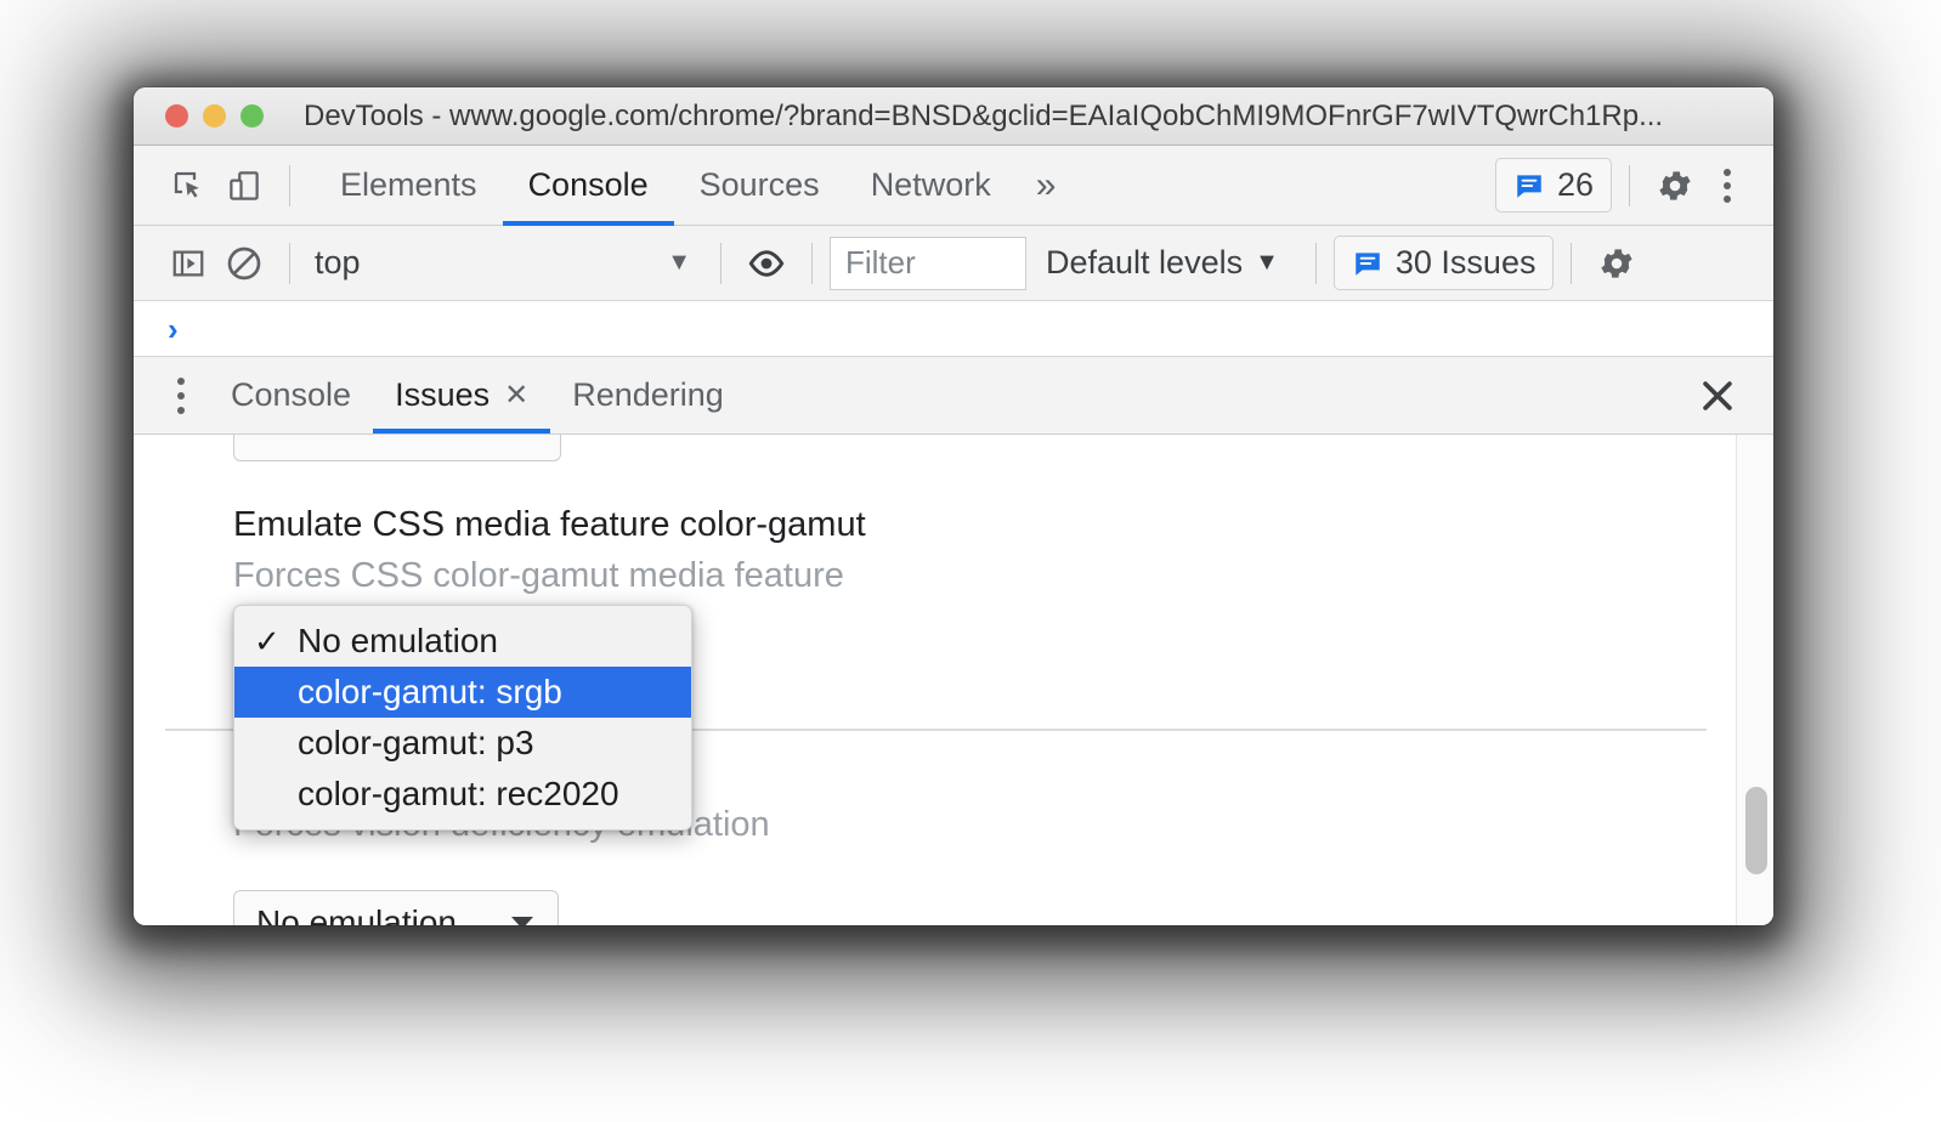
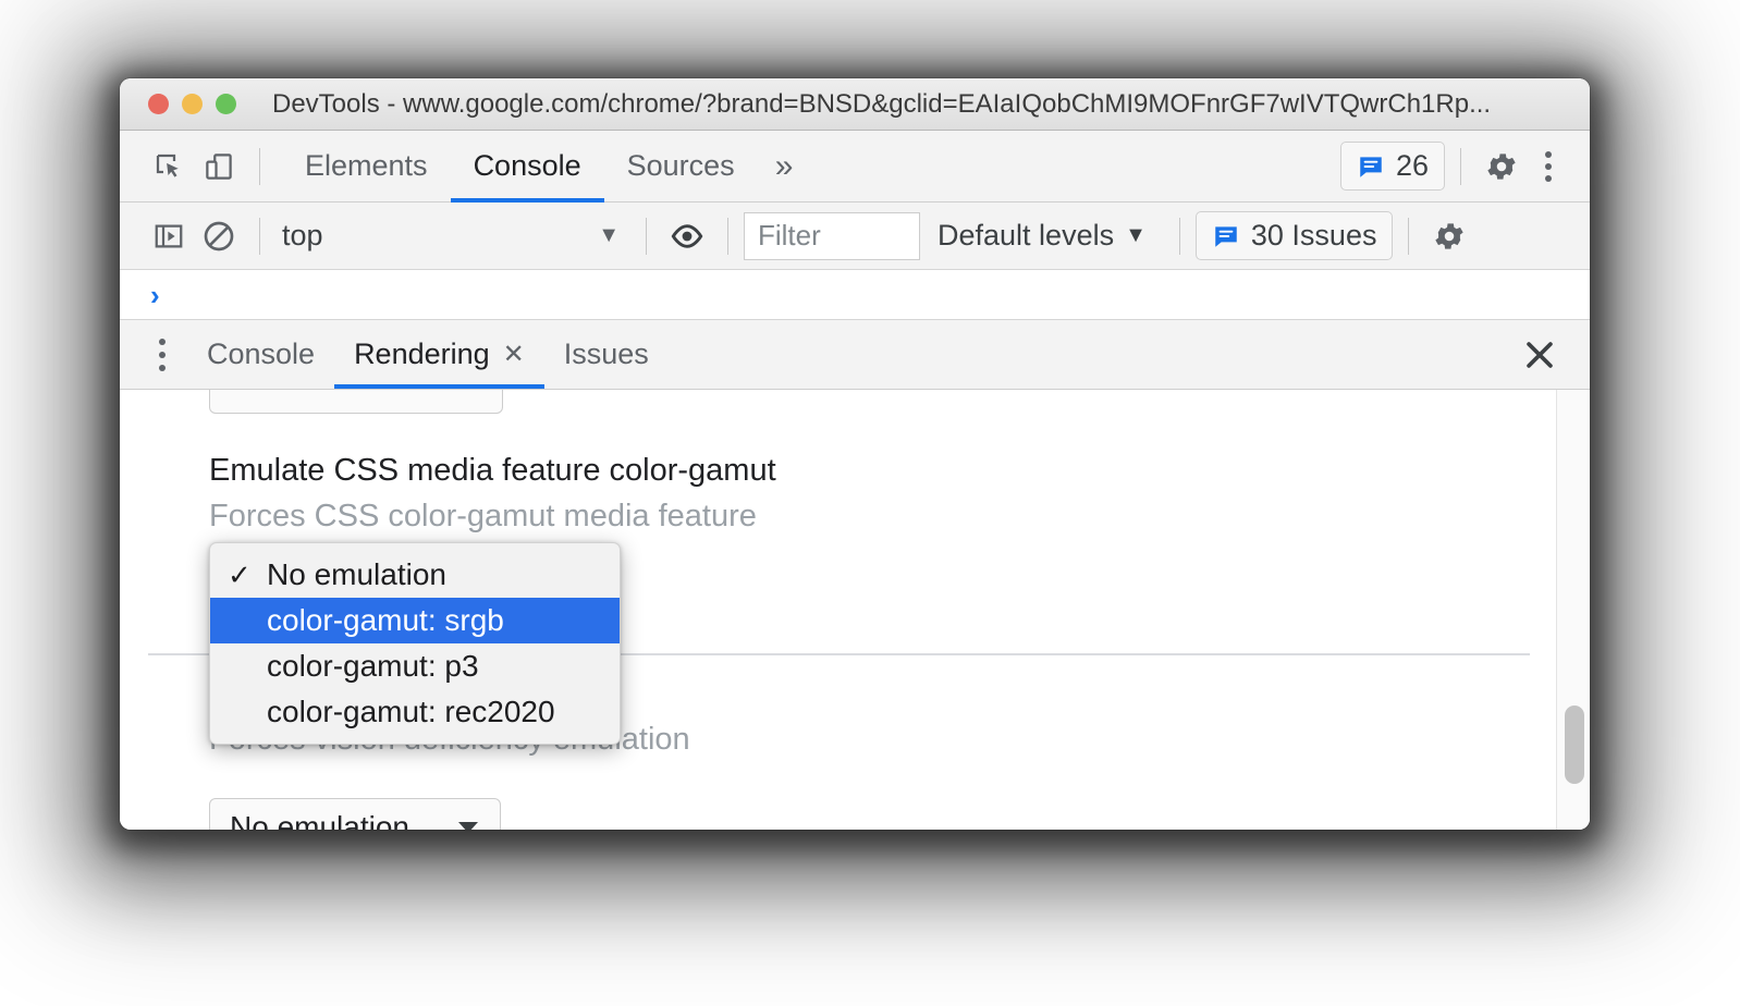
  DevTools - www.google.com/chrome/?brand=BNSD&gclid=EAIaIQobChMI9MOFnrGF7wIVTQwrCh1Rp...
  Elements
  Console
  Sources
- Network
  »
  26
  top
  ▼
  Filter
  Default levels
  ▼
  30 Issues
  ›
  Console
- Issues
+ Rendering
  ✕
- Rendering
+ Issues
  Emulate CSS media feature color-gamut
  Forces CSS color-gamut media feature
  No emulation
  ✓
  No emulation
  color-gamut: srgb
  color-gamut: p3
  color-gamut: rec2020
